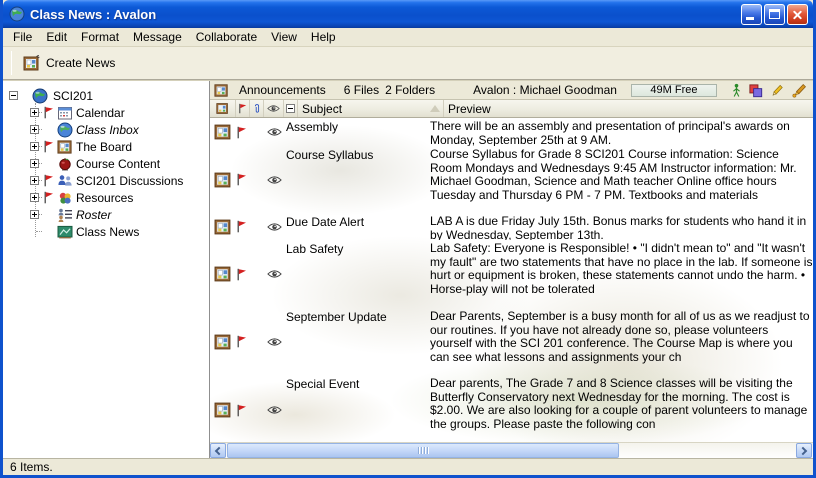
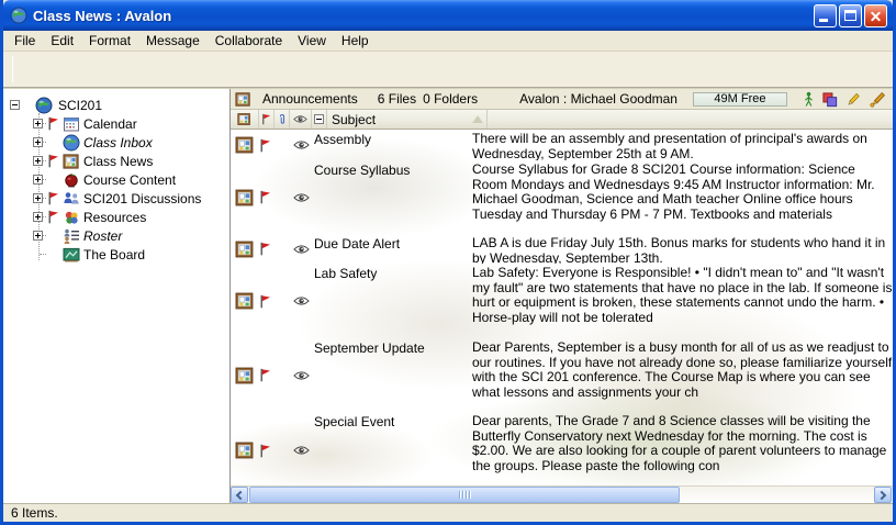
  Class News : Avalon
  File
  Edit
  Format
  Message
  Collaborate
  View
  Help
- Create News
  SCI201
  Calendar
  Class Inbox
- The Board
+ Class News
  Course Content
  SCI201 Discussions
  Resources
  Roster
- Class News
+ The Board
  Announcements
  6 Files
- 2 Folders
+ 0 Folders
  Avalon : Michael Goodman
  49M Free
  Subject
- Preview
  Assembly
- There will be an assembly and presentation of principal's awards on Monday, September 25th at 9 AM.
+ There will be an assembly and presentation of principal's awards on Wednesday, September 25th at 9 AM.
  Course Syllabus
  Course Syllabus for Grade 8 SCI201 Course information: Science Room Mondays and Wednesdays 9:45 AM Instructor information: Mr. Michael Goodman, Science and Math teacher Online office hours Tuesday and Thursday 6 PM - 7 PM. Textbooks and materials
  Due Date Alert
  LAB A is due Friday July 15th. Bonus marks for students who hand it in by Wednesday, September 13th.
  Lab Safety
  Lab Safety: Everyone is Responsible! • "I didn't mean to" and "It wasn't my fault" are two statements that have no place in the lab. If someone is hurt or equipment is broken, these statements cannot undo the harm. • Horse-play will not be tolerated
  September Update
- Dear Parents, September is a busy month for all of us as we readjust to our routines. If you have not already done so, please volunteers yourself with the SCI 201 conference. The Course Map is where you can see what lessons and assignments your ch
+ Dear Parents, September is a busy month for all of us as we readjust to our routines. If you have not already done so, please familiarize yourself with the SCI 201 conference. The Course Map is where you can see what lessons and assignments your ch
  Special Event
  Dear parents, The Grade 7 and 8 Science classes will be visiting the Butterfly Conservatory next Wednesday for the morning. The cost is $2.00. We are also looking for a couple of parent volunteers to manage the groups. Please paste the following con
  6 Items.
